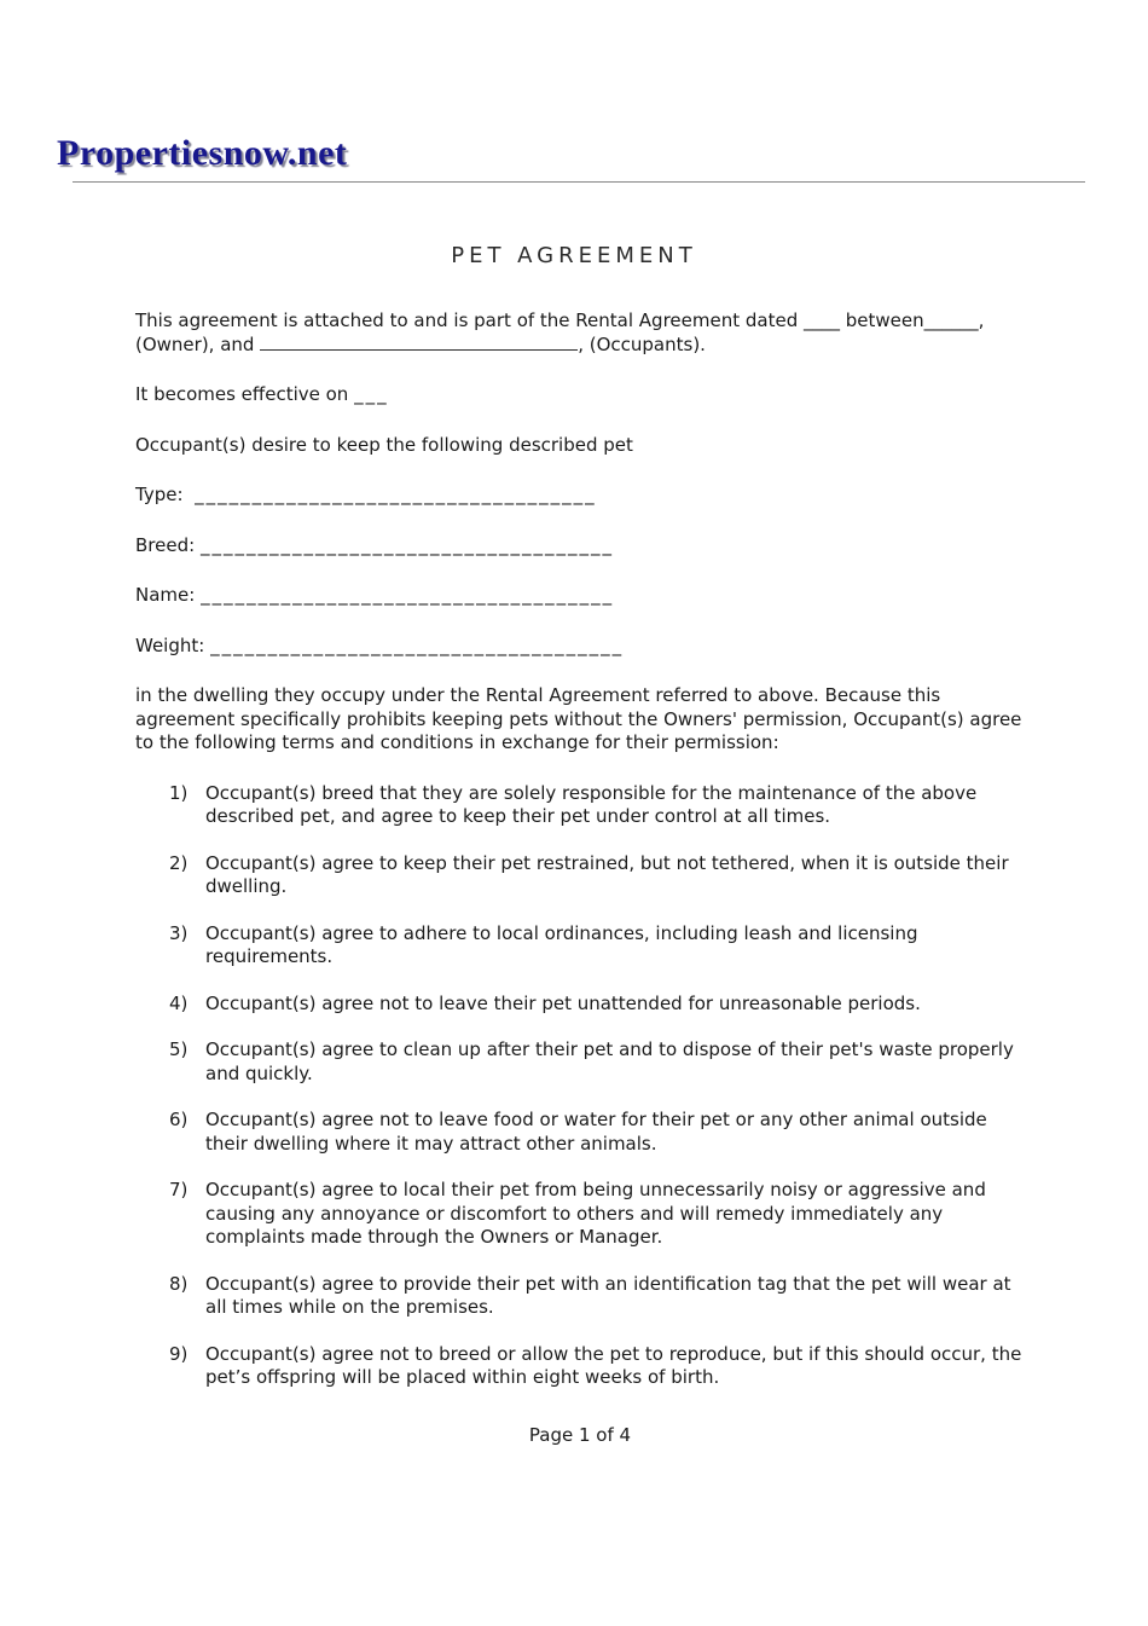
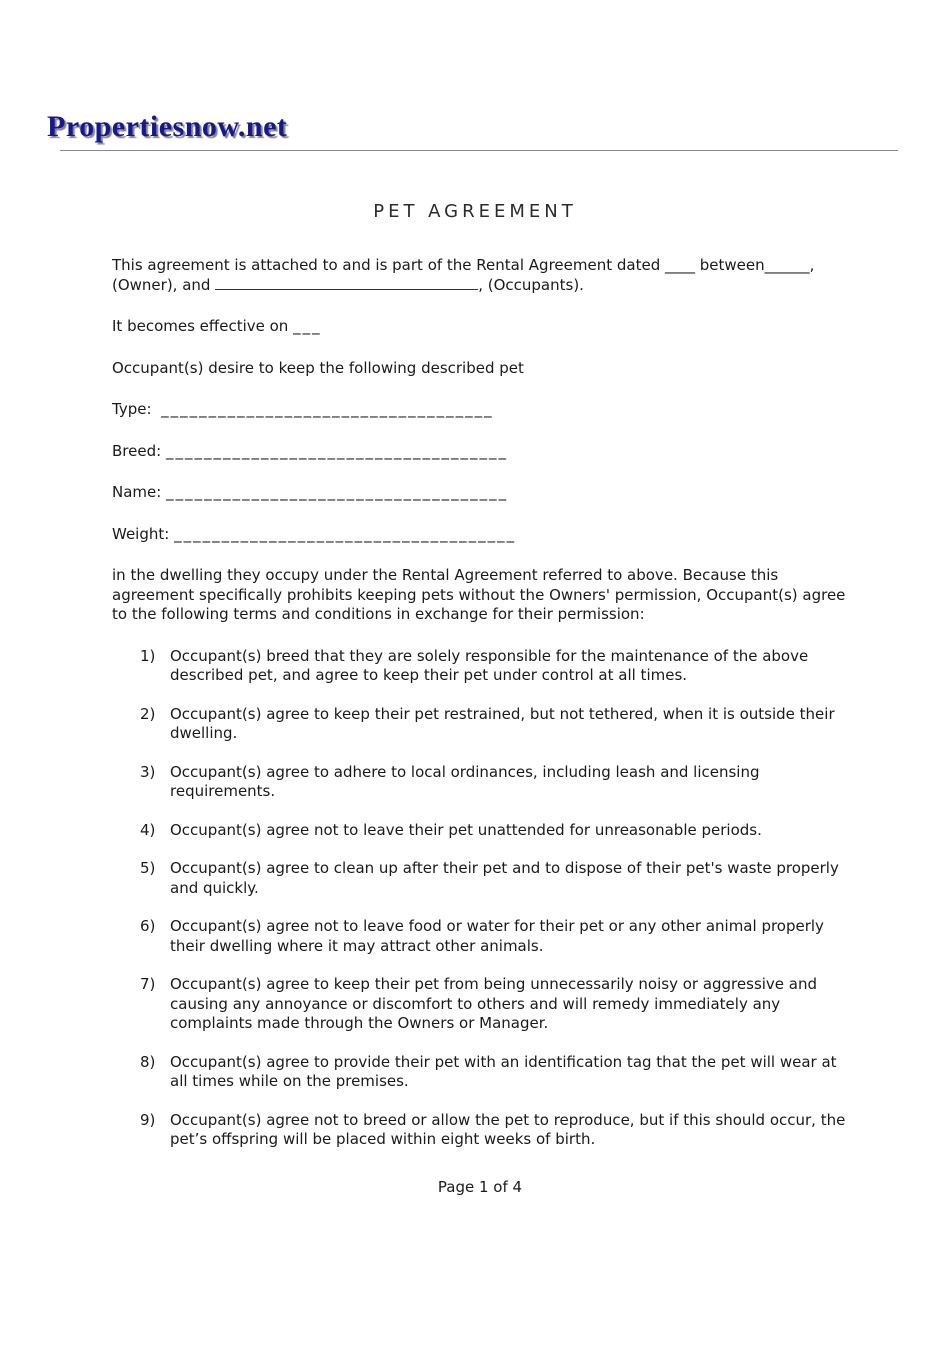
  Propertiesnow.net
  PET AGREEMENT
  This agreement is attached to and is part of the Rental Agreement dated ____ between______, (Owner), and , (Occupants).
  It becomes effective on ___
  Occupant(s) desire to keep the following described pet
  Type: ___________________________________
  Breed: ____________________________________
  Name: ____________________________________
  Weight: ____________________________________
  in the dwelling they occupy under the Rental Agreement referred to above. Because this agreement specifically prohibits keeping pets without the Owners' permission, Occupant(s) agree to the following terms and conditions in exchange for their permission:
  1)
  Occupant(s) breed that they are solely responsible for the maintenance of the above described pet, and agree to keep their pet under control at all times.
  2)
  Occupant(s) agree to keep their pet restrained, but not tethered, when it is outside their dwelling.
  3)
  Occupant(s) agree to adhere to local ordinances, including leash and licensing requirements.
  4)
  Occupant(s) agree not to leave their pet unattended for unreasonable periods.
  5)
  Occupant(s) agree to clean up after their pet and to dispose of their pet's waste properly and quickly.
  6)
- Occupant(s) agree not to leave food or water for their pet or any other animal outside their dwelling where it may attract other animals.
+ Occupant(s) agree not to leave food or water for their pet or any other animal properly their dwelling where it may attract other animals.
  7)
- Occupant(s) agree to local their pet from being unnecessarily noisy or aggressive and causing any annoyance or discomfort to others and will remedy immediately any complaints made through the Owners or Manager.
+ Occupant(s) agree to keep their pet from being unnecessarily noisy or aggressive and causing any annoyance or discomfort to others and will remedy immediately any complaints made through the Owners or Manager.
  8)
  Occupant(s) agree to provide their pet with an identification tag that the pet will wear at all times while on the premises.
  9)
  Occupant(s) agree not to breed or allow the pet to reproduce, but if this should occur, the pet’s offspring will be placed within eight weeks of birth.
  Page 1 of 4
